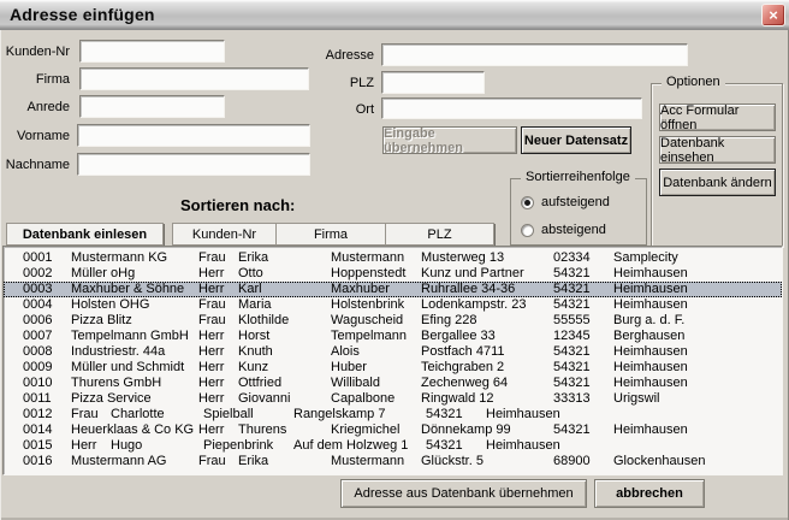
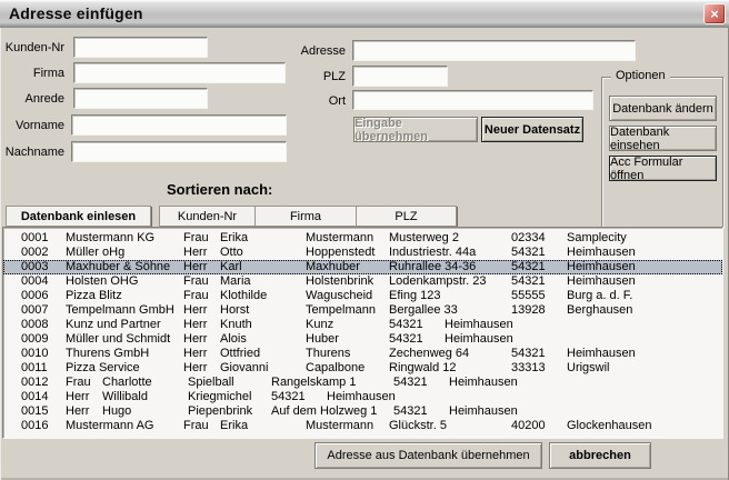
  Adresse einfügen
  ×
  Kunden-Nr
  Firma
  Anrede
  Vorname
  Nachname
  Adresse
  PLZ
  Ort
  Eingabe übernehmen
  Neuer Datensatz
  Optionen
- Acc Formular öffnen
+ Datenbank ändern
  Datenbank einsehen
- Datenbank ändern
+ Acc Formular öffnen
  Sortieren nach:
- Sortierreihenfolge
- aufsteigend
- absteigend
  Datenbank einlesen
  Kunden-Nr
  Firma
  PLZ
  0001
  Mustermann KG
  Frau
  Erika
  Mustermann
- Musterweg 13
+ Musterweg 2
  02334
  Samplecity
  0002
  Müller oHg
  Herr
  Otto
  Hoppenstedt
- Kunz und Partner
+ Industriestr. 44a
  54321
  Heimhausen
  0003
  Maxhuber & Söhne
  Herr
  Karl
  Maxhuber
  Ruhrallee 34-36
  54321
  Heimhausen
  0004
  Holsten OHG
  Frau
  Maria
  Holstenbrink
  Lodenkampstr. 23
  54321
  Heimhausen
  0006
  Pizza Blitz
  Frau
  Klothilde
  Waguscheid
- Efing 228
+ Efing 123
  55555
  Burg a. d. F.
  0007
  Tempelmann GmbH
  Herr
  Horst
  Tempelmann
  Bergallee 33
- 12345
+ 13928
  Berghausen
  0008
- Industriestr. 44a
+ Kunz und Partner
  Herr
  Knuth
- Alois
+ Kunz
- Postfach 4711
  54321
  Heimhausen
  0009
  Müller und Schmidt
  Herr
- Kunz
+ Alois
  Huber
- Teichgraben 2
  54321
  Heimhausen
  0010
  Thurens GmbH
  Herr
  Ottfried
- Willibald
+ Thurens
  Zechenweg 64
  54321
  Heimhausen
  0011
  Pizza Service
  Herr
  Giovanni
  Capalbone
  Ringwald 12
  33313
  Urigswil
  0012
  Frau
  Charlotte
  Spielball
- Rangelskamp 7
+ Rangelskamp 1
  54321
  Heimhausen
  0014
- Heuerklaas & Co KG
  Herr
- Thurens
+ Willibald
  Kriegmichel
- Dönnekamp 99
  54321
  Heimhausen
  0015
  Herr
  Hugo
  Piepenbrink
  Auf dem Holzweg 1
  54321
  Heimhausen
  0016
  Mustermann AG
  Frau
  Erika
  Mustermann
  Glückstr. 5
- 68900
+ 40200
  Glockenhausen
  Adresse aus Datenbank übernehmen
  abbrechen
